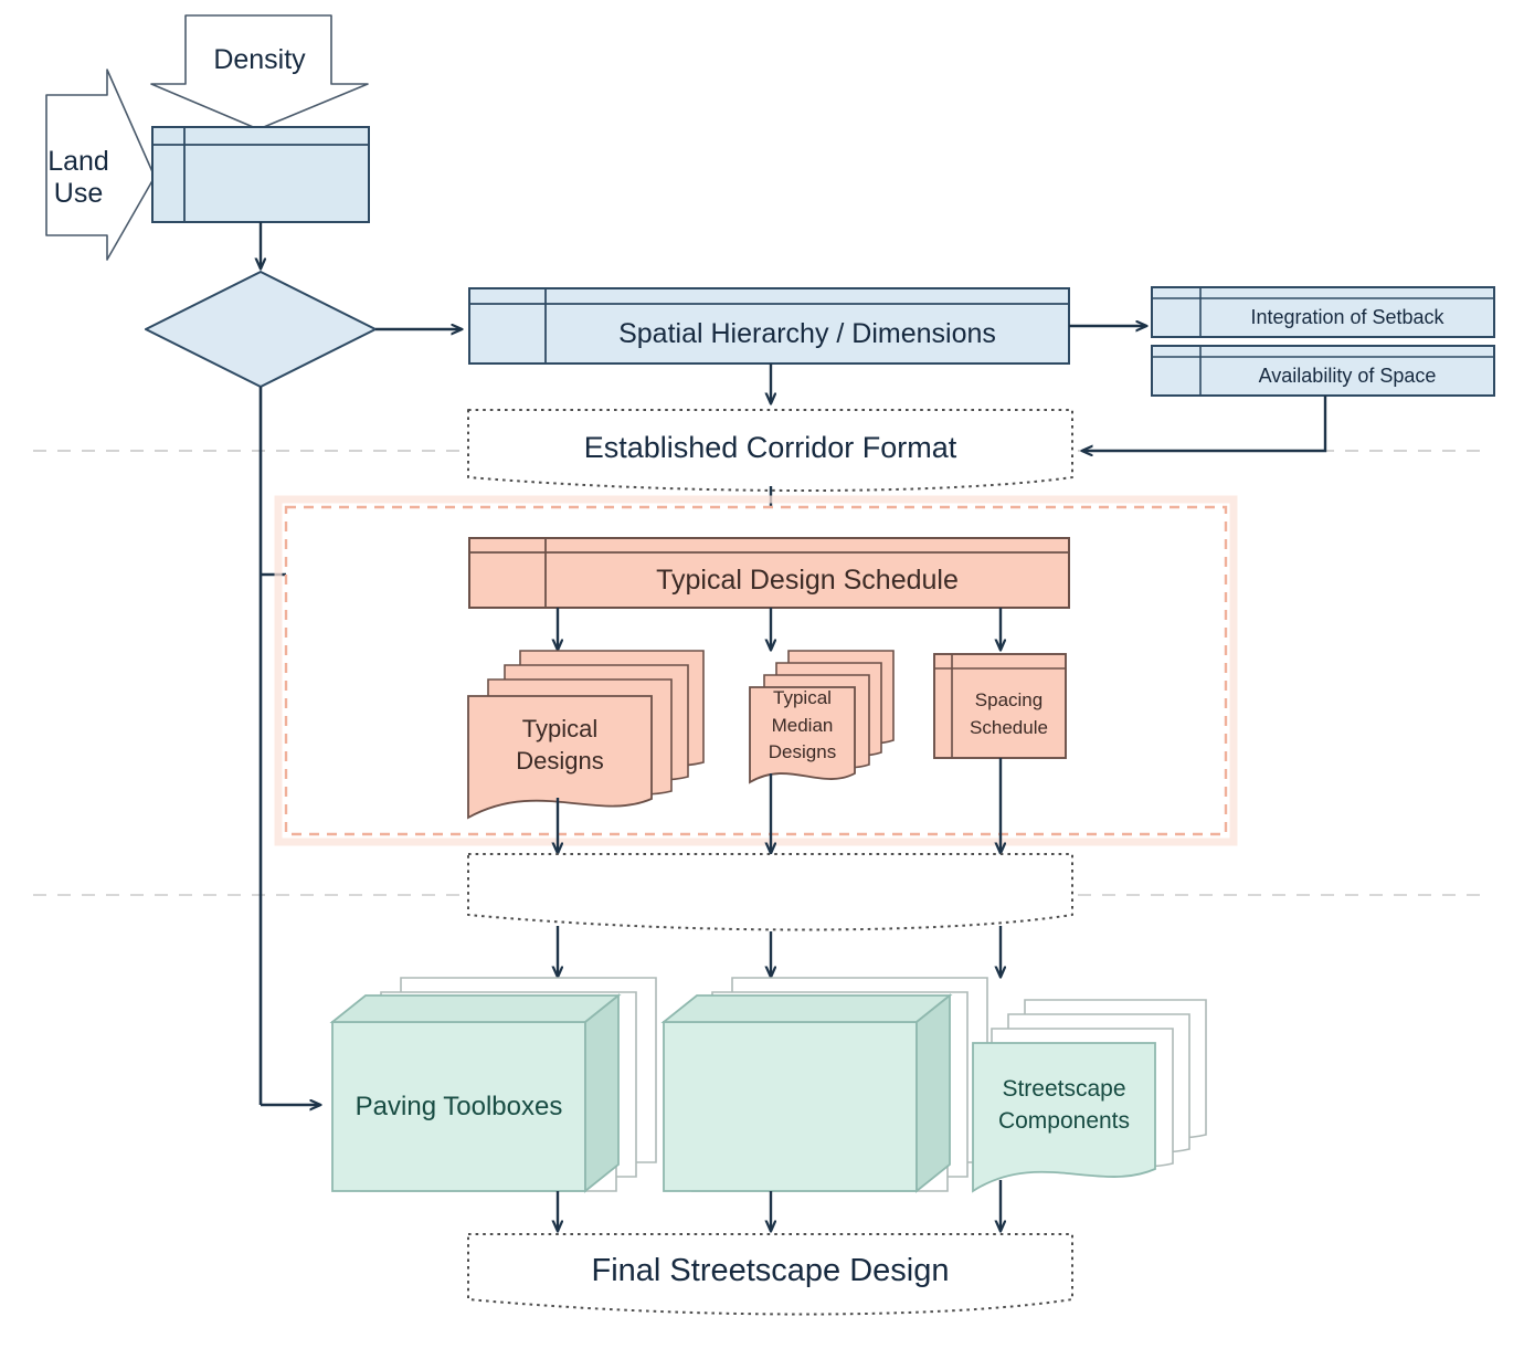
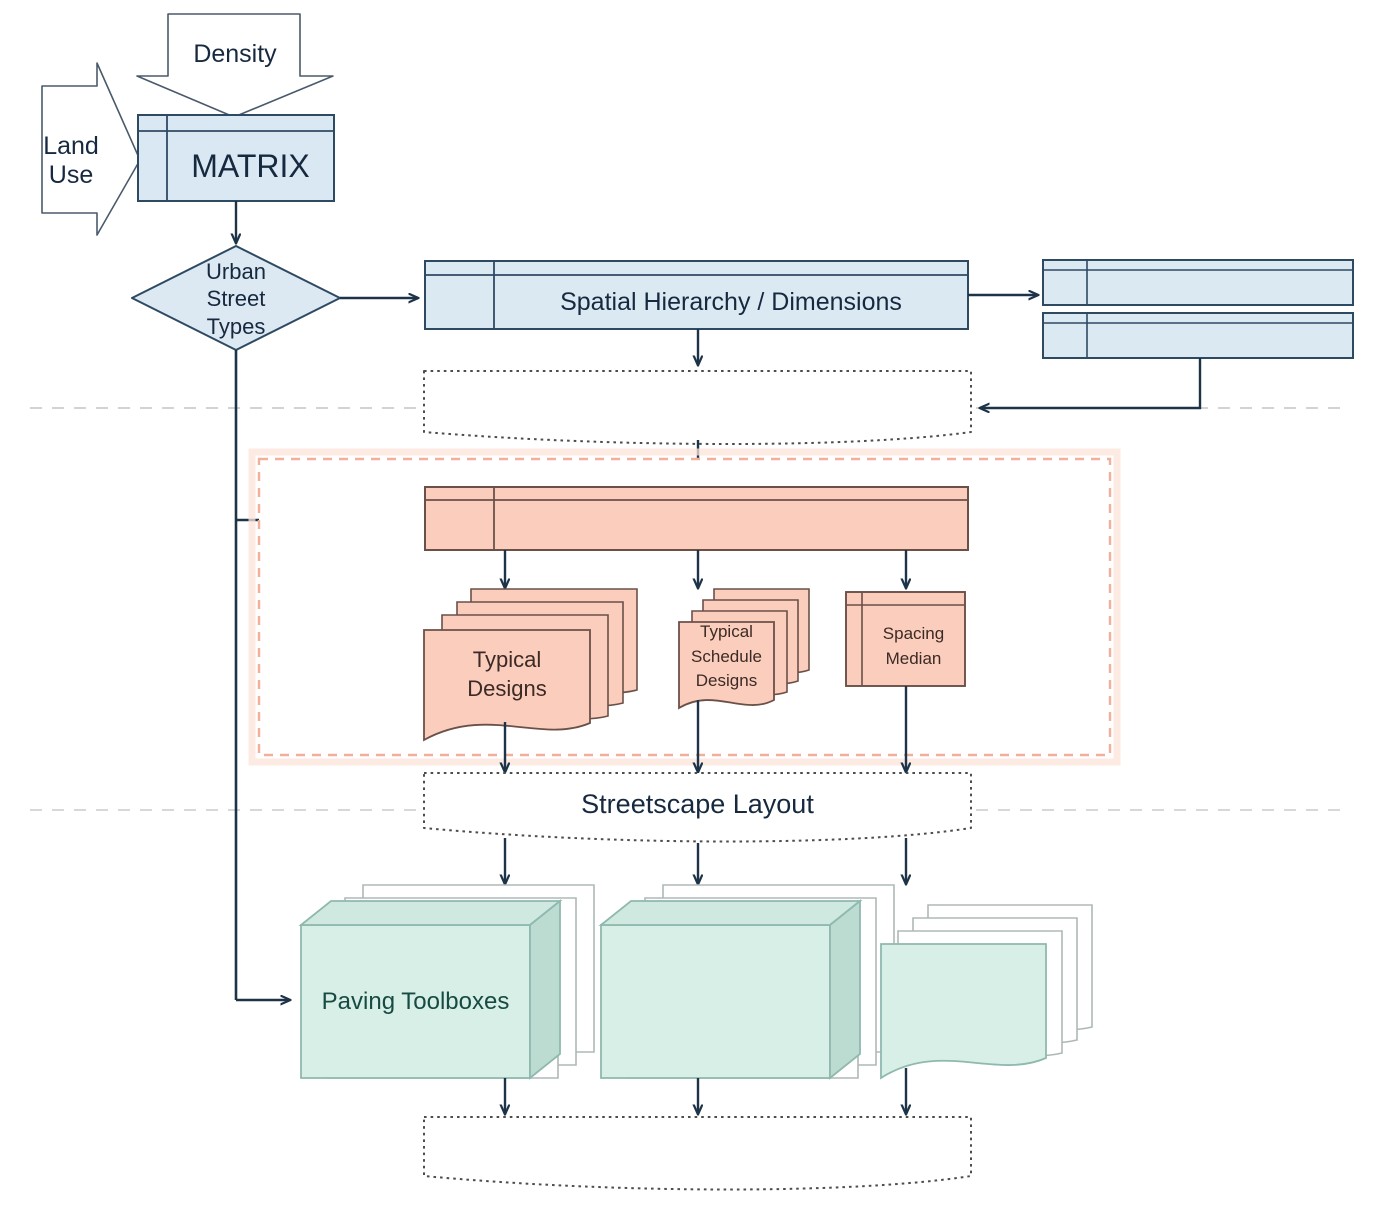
  Density
  Land
  Use
+ MATRIX
+ Urban
+ Street
+ Types
  Spatial Hierarchy / Dimensions
- Integration of Setback
- Availability of Space
- Established Corridor Format
- Typical Design Schedule
  Typical
  Designs
  Typical
- Median
+ Schedule
  Designs
  Spacing
- Schedule
+ Median
+ Streetscape Layout
  Paving Toolboxes
- Streetscape
- Components
- Final Streetscape Design
